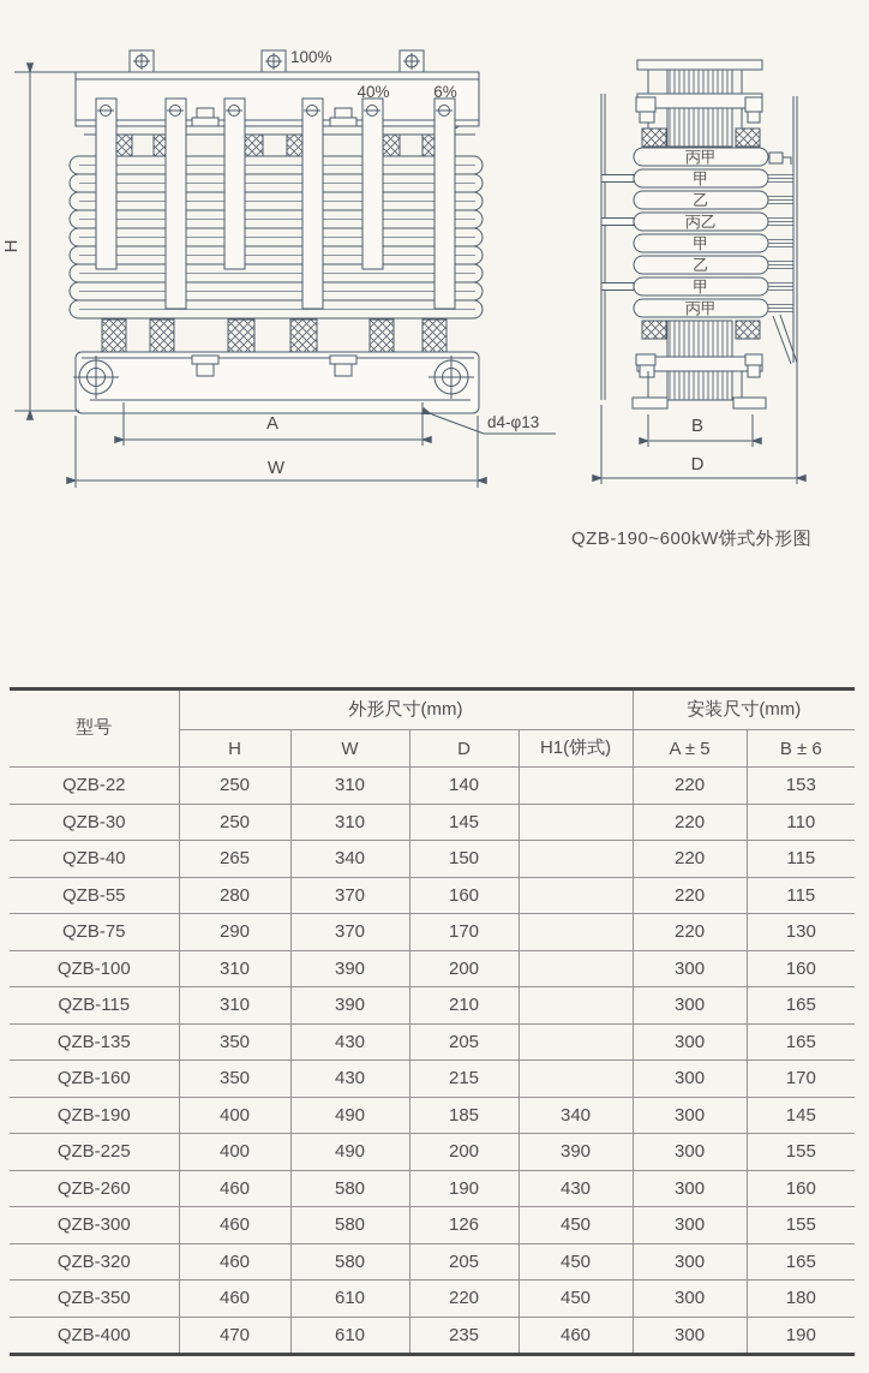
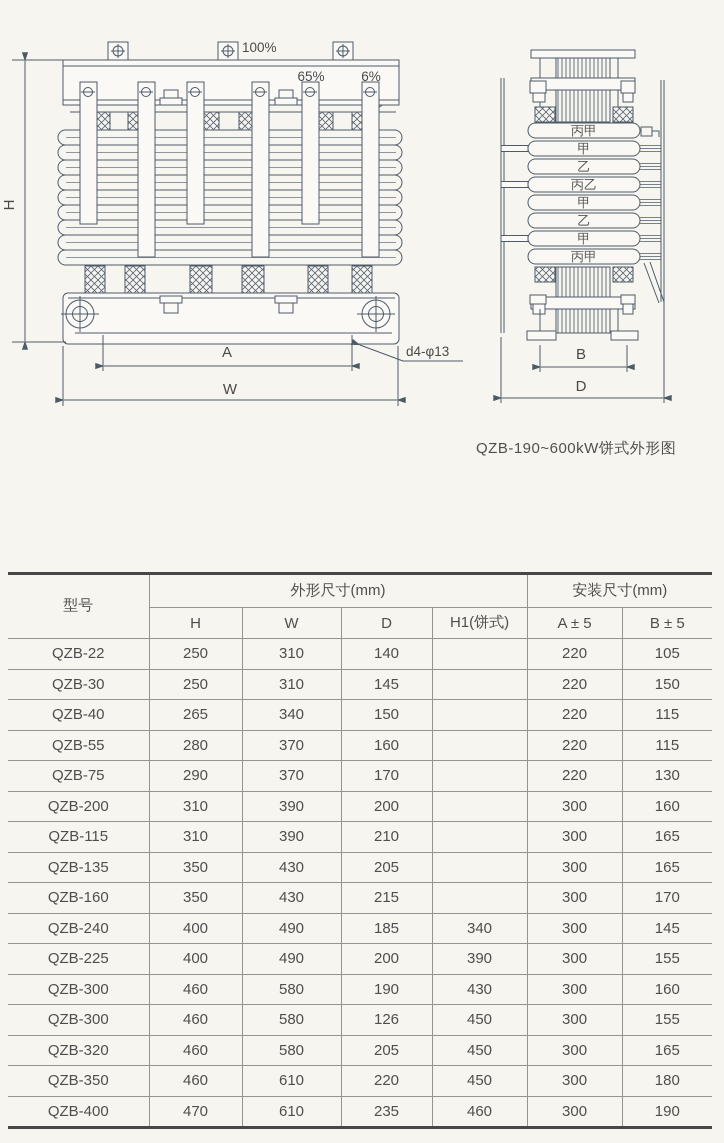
  100%
- 40%
+ 65%
  6%
  A
  W
  d4-φ13
  丙甲
  甲
  乙
  丙乙
  甲
  乙
  甲
  丙甲
  B
  D
  QZB-190~600kW饼式外形图
  型号	外形尺寸(mm)	安装尺寸(mm)
- H	W	D	H1(饼式)	A ± 5	B ± 6
+ H	W	D	H1(饼式)	A ± 5	B ± 5
- QZB-22	250	310	140		220	153
+ QZB-22	250	310	140		220	105
- QZB-30	250	310	145		220	110
+ QZB-30	250	310	145		220	150
  QZB-40	265	340	150		220	115
  QZB-55	280	370	160		220	115
  QZB-75	290	370	170		220	130
- QZB-100	310	390	200		300	160
+ QZB-200	310	390	200		300	160
  QZB-115	310	390	210		300	165
  QZB-135	350	430	205		300	165
  QZB-160	350	430	215		300	170
- QZB-190	400	490	185	340	300	145
+ QZB-240	400	490	185	340	300	145
  QZB-225	400	490	200	390	300	155
- QZB-260	460	580	190	430	300	160
+ QZB-300	460	580	190	430	300	160
  QZB-300	460	580	126	450	300	155
  QZB-320	460	580	205	450	300	165
  QZB-350	460	610	220	450	300	180
  QZB-400	470	610	235	460	300	190
